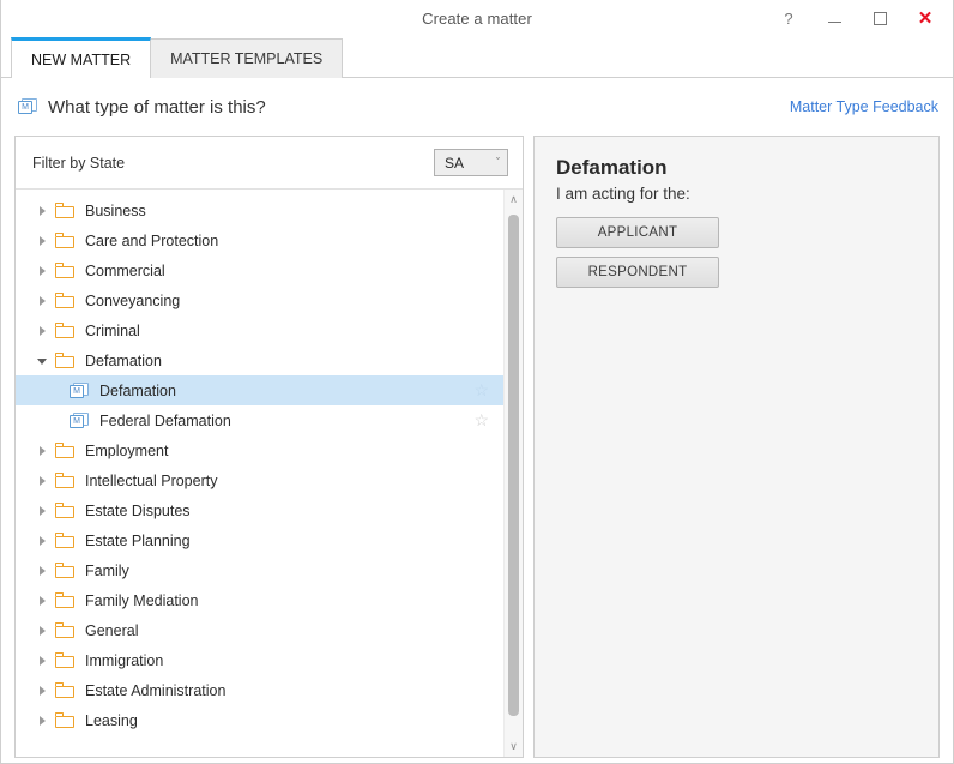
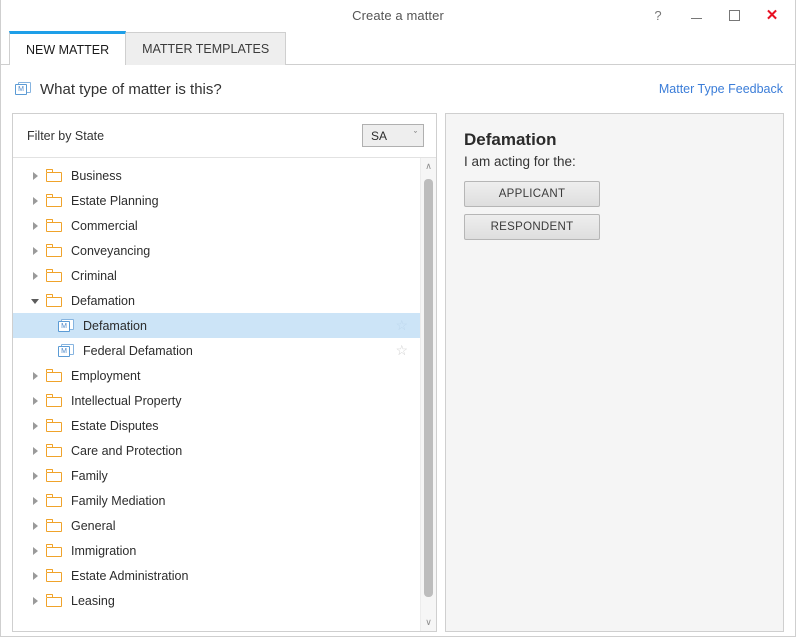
  Create a matter
  ?
  ✕
  NEW MATTER
  MATTER TEMPLATES
  What type of matter is this?
  Matter Type Feedback
  Filter by State
  SA
  ˇ
  Business
- Care and Protection
+ Estate Planning
  Commercial
  Conveyancing
  Criminal
  Defamation
  Defamation
  Federal Defamation
  ☆
  Employment
  Intellectual Property
  Estate Disputes
- Estate Planning
+ Care and Protection
  Family
  Family Mediation
  General
  Immigration
  Estate Administration
  Leasing
  ∧
  ∨
  Defamation
  I am acting for the:
  APPLICANT
  RESPONDENT
